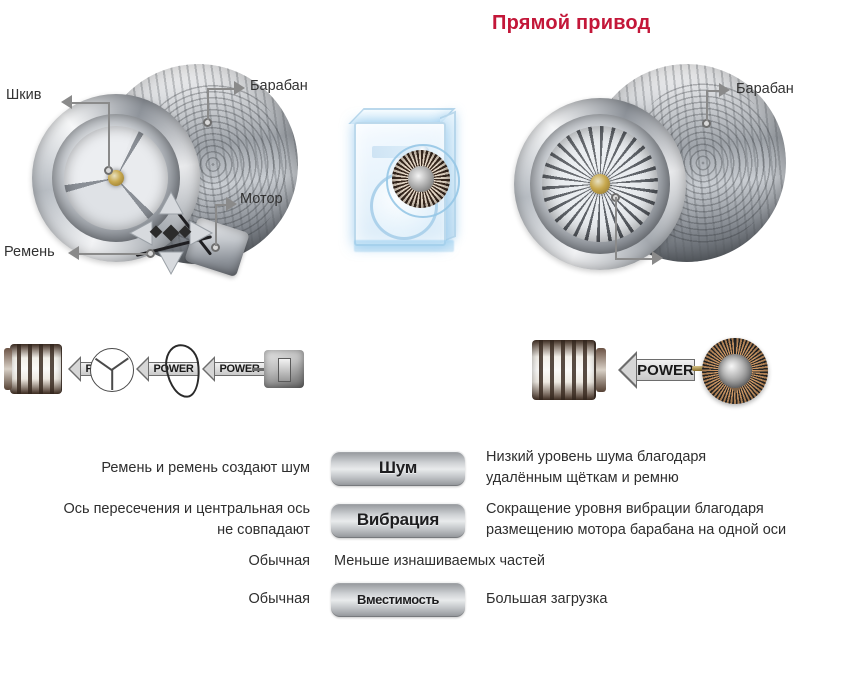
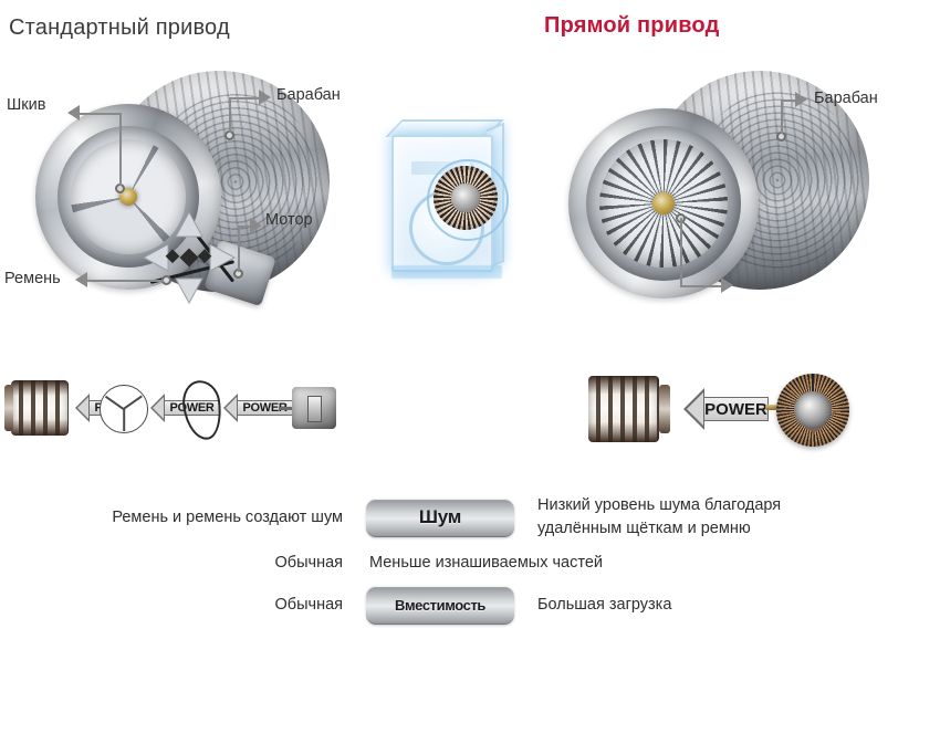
+ Стандартный привод
  Прямой привод
  Шкив
  Барабан
  Мотор
  Ремень
  Барабан
  POWER
  POWE
  POWER
  Ремень и ремень создают шум
  Шум
  Низкий уровень шума благодаря
  удалённым щёткам и ремню
- Ось пересечения и центральная ось
- не совпадают
- Вибрация
- Сокращение уровня вибрации благодаря
- размещению мотора барабана на одной оси
  Обычная
  Меньше изнашиваемых частей
  Обычная
  Вместимость
  Большая загрузка
